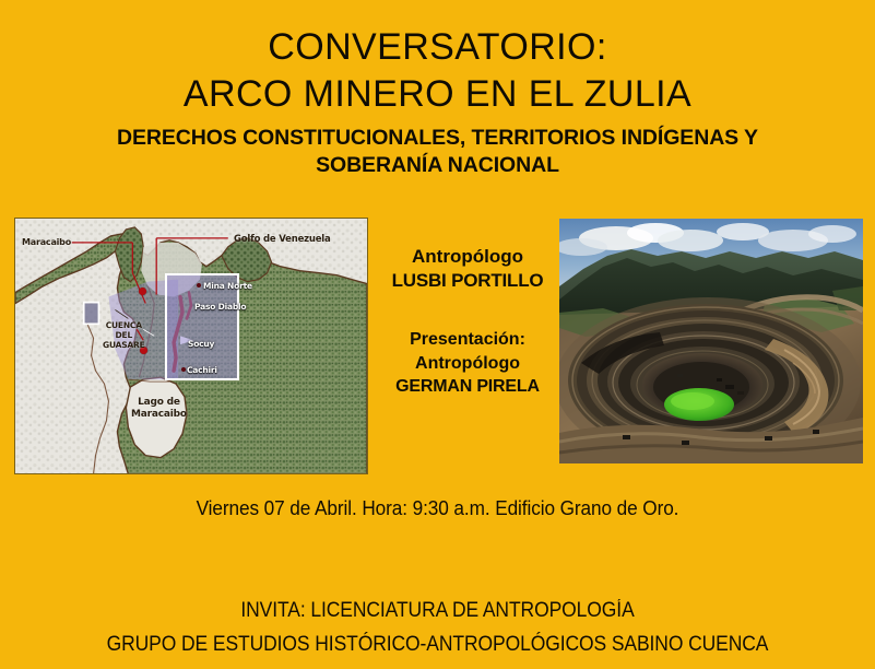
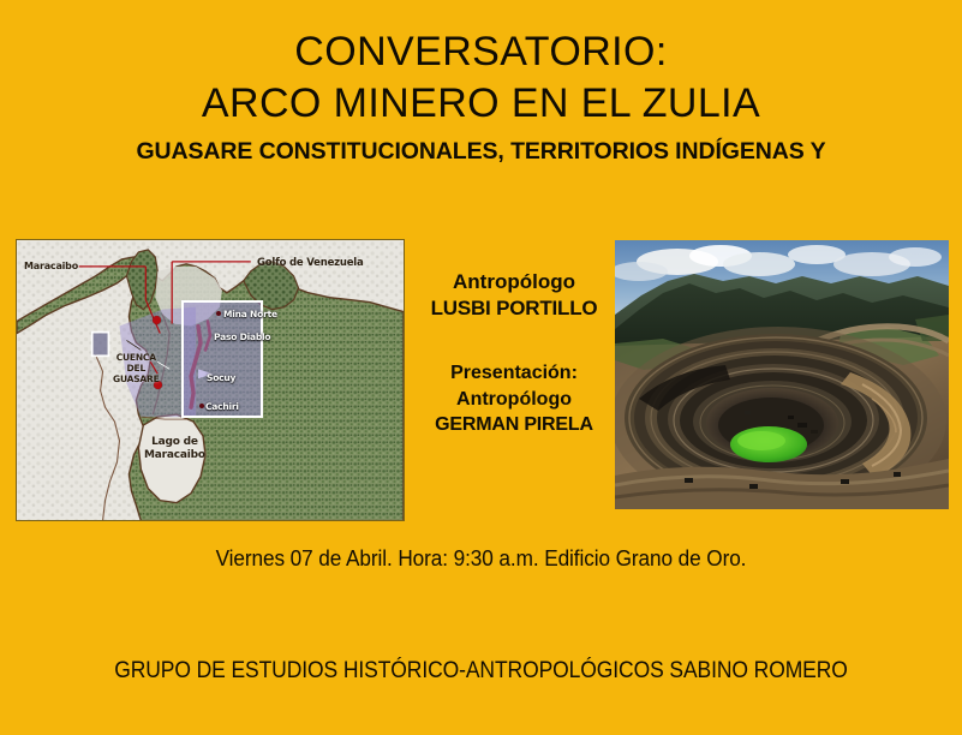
  CONVERSATORIO:
  ARCO MINERO EN EL ZULIA
- DERECHOS CONSTITUCIONALES, TERRITORIOS INDÍGENAS Y
+ GUASARE CONSTITUCIONALES, TERRITORIOS INDÍGENAS Y
- SOBERANÍA NACIONAL
  Maracaibo
  Golfo de Venezuela
  CUENCA
  DEL
  GUASARE
  Lago de
  Maracaibo
  Mina Norte
  Paso Diablo
  Socuy
  Cachiri
  Antropólogo
  LUSBI PORTILLO
  Presentación:
  Antropólogo
  GERMAN PIRELA
  Viernes 07 de Abril. Hora: 9:30 a.m. Edificio Grano de Oro.
- INVITA: LICENCIATURA DE ANTROPOLOGÍA
- GRUPO DE ESTUDIOS HISTÓRICO-ANTROPOLÓGICOS SABINO CUENCA
+ GRUPO DE ESTUDIOS HISTÓRICO-ANTROPOLÓGICOS SABINO ROMERO
